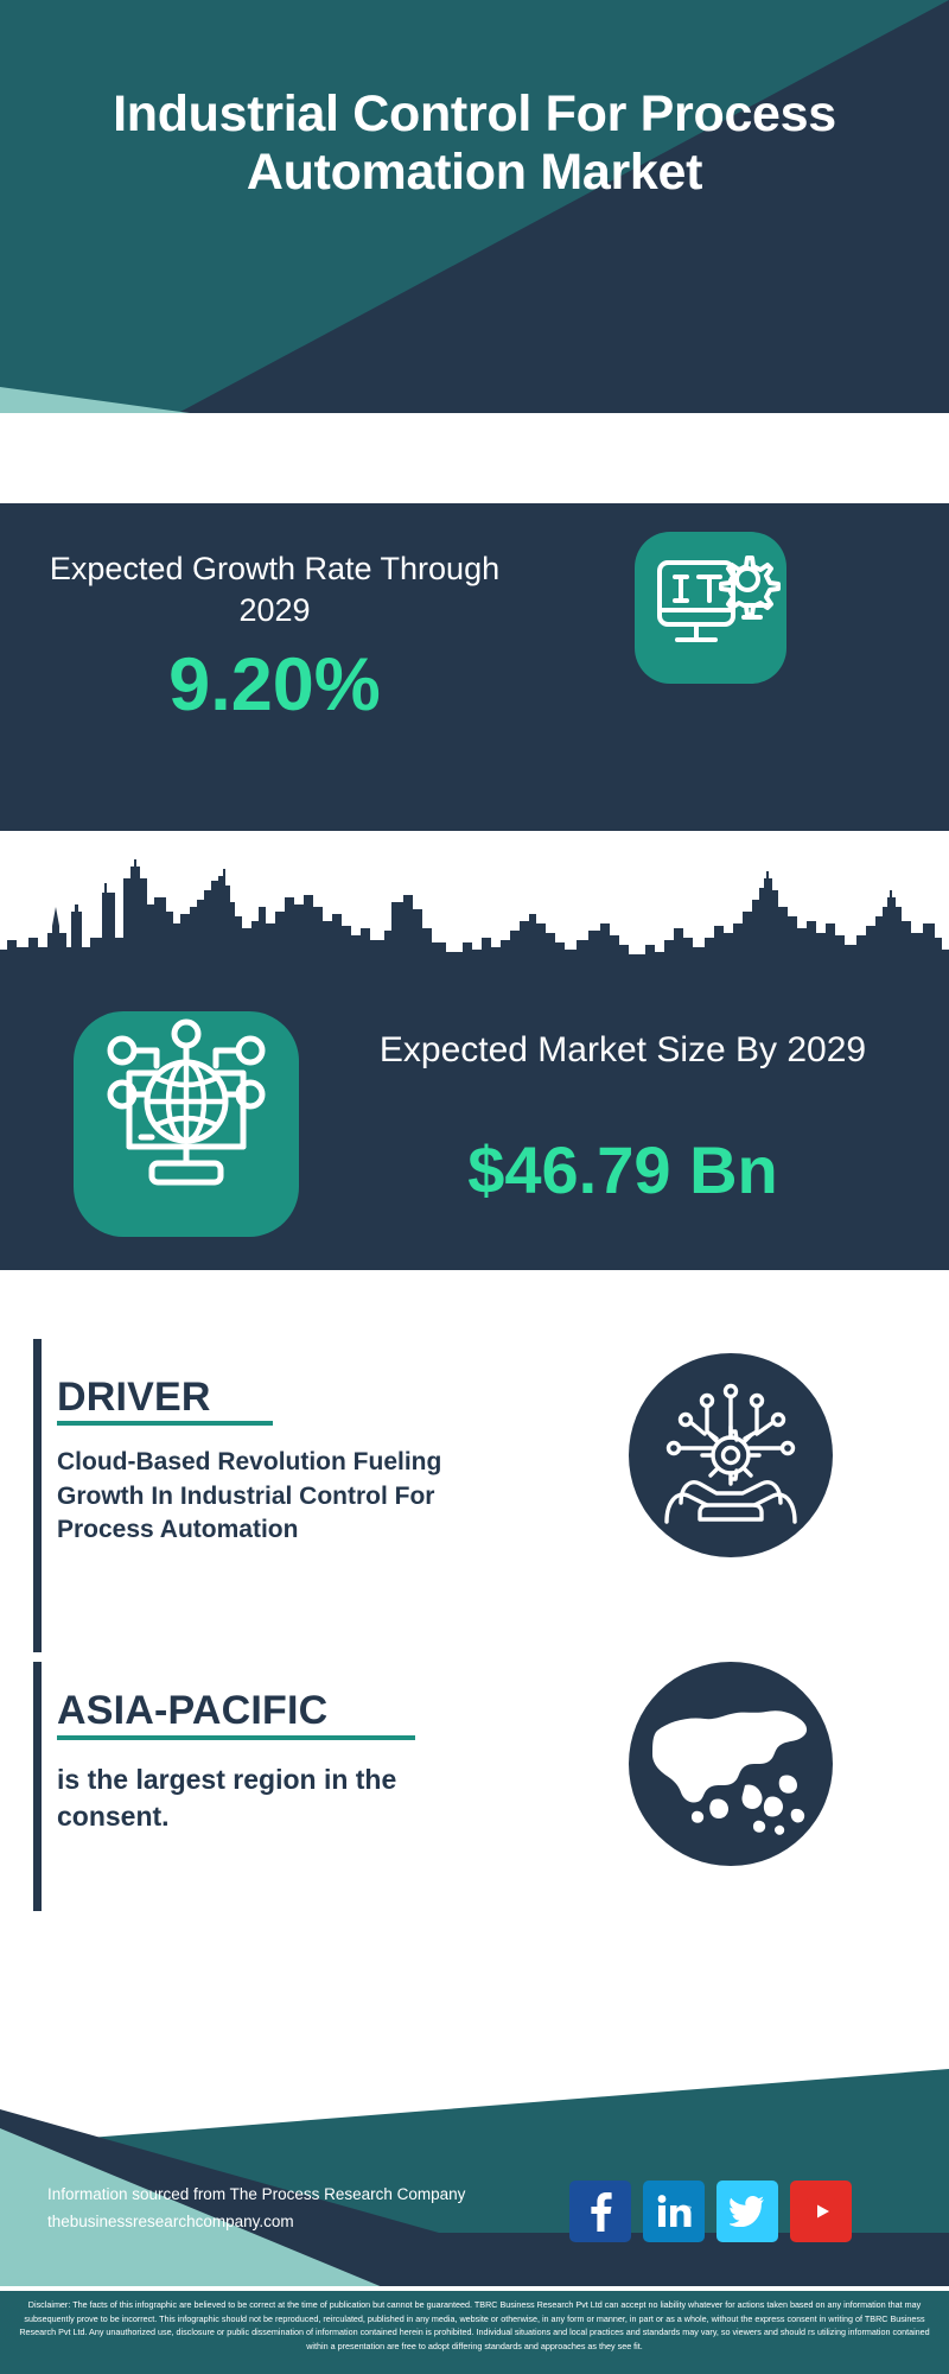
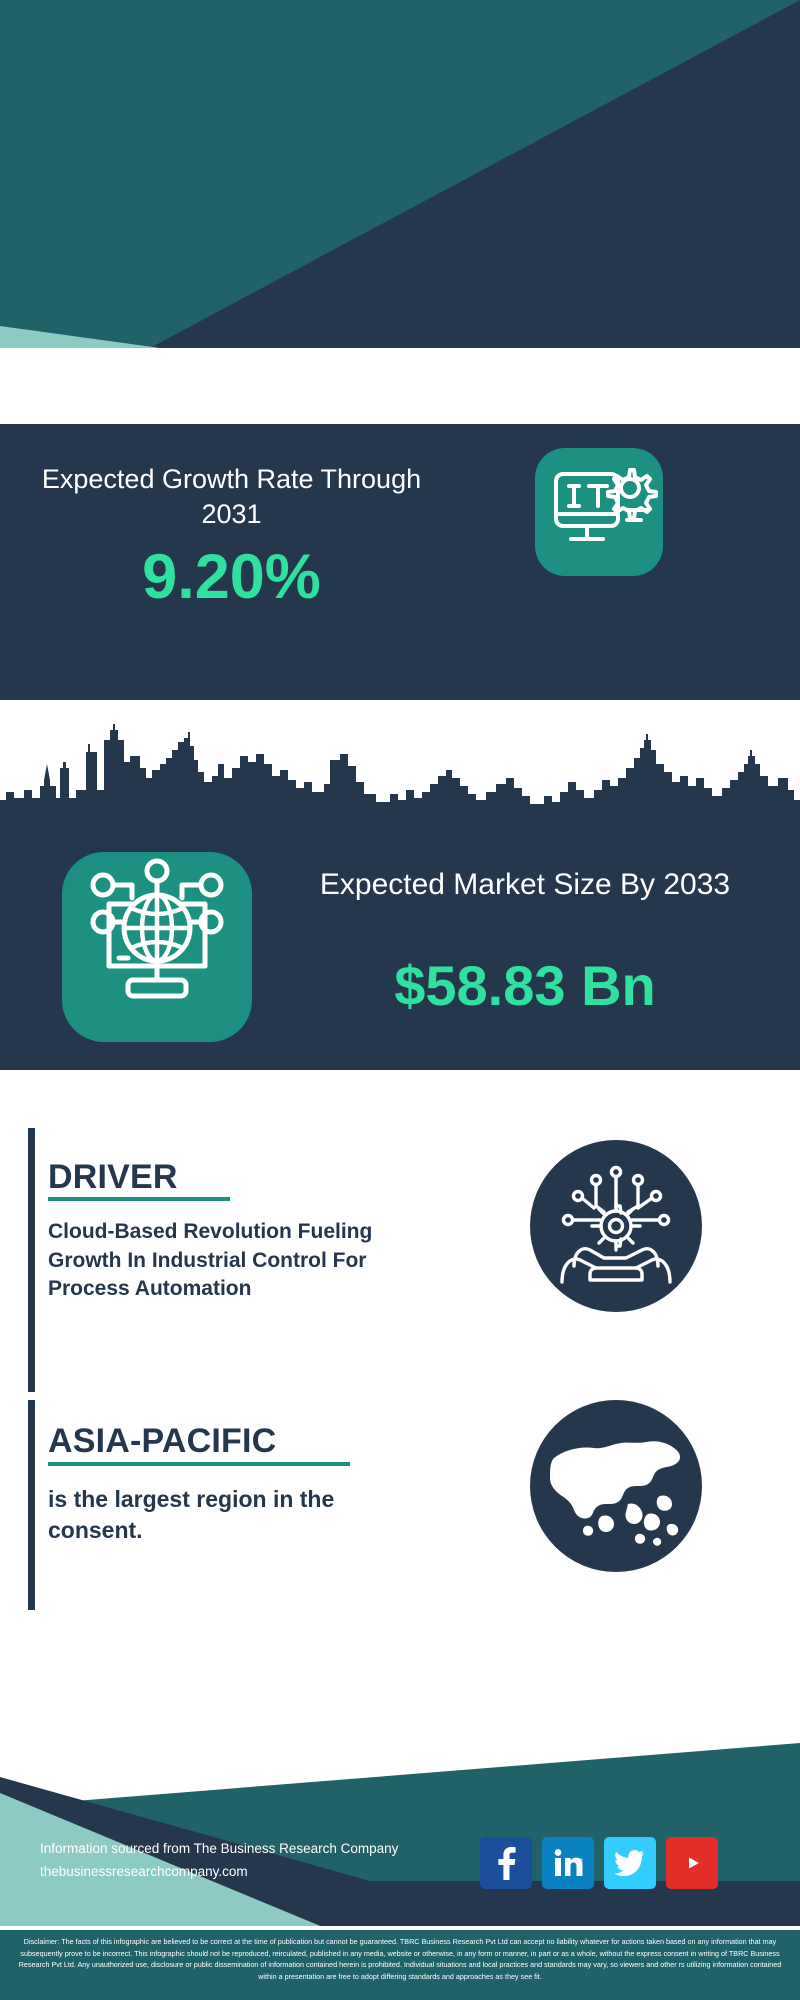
- Industrial Control For Process Automation Market
- Expected Growth Rate Through 2029
+ Expected Growth Rate Through 2031
  9.20%
- Expected Market Size By 2029
+ Expected Market Size By 2033
- $46.79 Bn
+ $58.83 Bn
  DRIVER
  Cloud-Based Revolution Fueling Growth In Industrial Control For Process Automation
  ASIA-PACIFIC
  is the largest region in the consent.
- Information sourced from The Process Research Company
+ Information sourced from The Business Research Company
  thebusinessresearchcompany.com
- Disclaimer: The facts of this infographic are believed to be correct at the time of publication but cannot be guaranteed. TBRC Business Research Pvt Ltd can accept no liability whatever for actions taken based on any information that may subsequently prove to be incorrect. This infographic should not be reproduced, reirculated, published in any media, website or otherwise, in any form or manner, in part or as a whole, without the express consent in writing of TBRC Business Research Pvt Ltd. Any unauthorized use, disclosure or public dissemination of information contained herein is prohibited. Individual situations and local practices and standards may vary, so viewers and should rs utilizing information contained within a presentation are free to adopt differing standards and approaches as they see fit.
+ Disclaimer: The facts of this infographic are believed to be correct at the time of publication but cannot be guaranteed. TBRC Business Research Pvt Ltd can accept no liability whatever for actions taken based on any information that may subsequently prove to be incorrect. This infographic should not be reproduced, reirculated, published in any media, website or otherwise, in any form or manner, in part or as a whole, without the express consent in writing of TBRC Business Research Pvt Ltd. Any unauthorized use, disclosure or public dissemination of information contained herein is prohibited. Individual situations and local practices and standards may vary, so viewers and other rs utilizing information contained within a presentation are free to adopt differing standards and approaches as they see fit.
